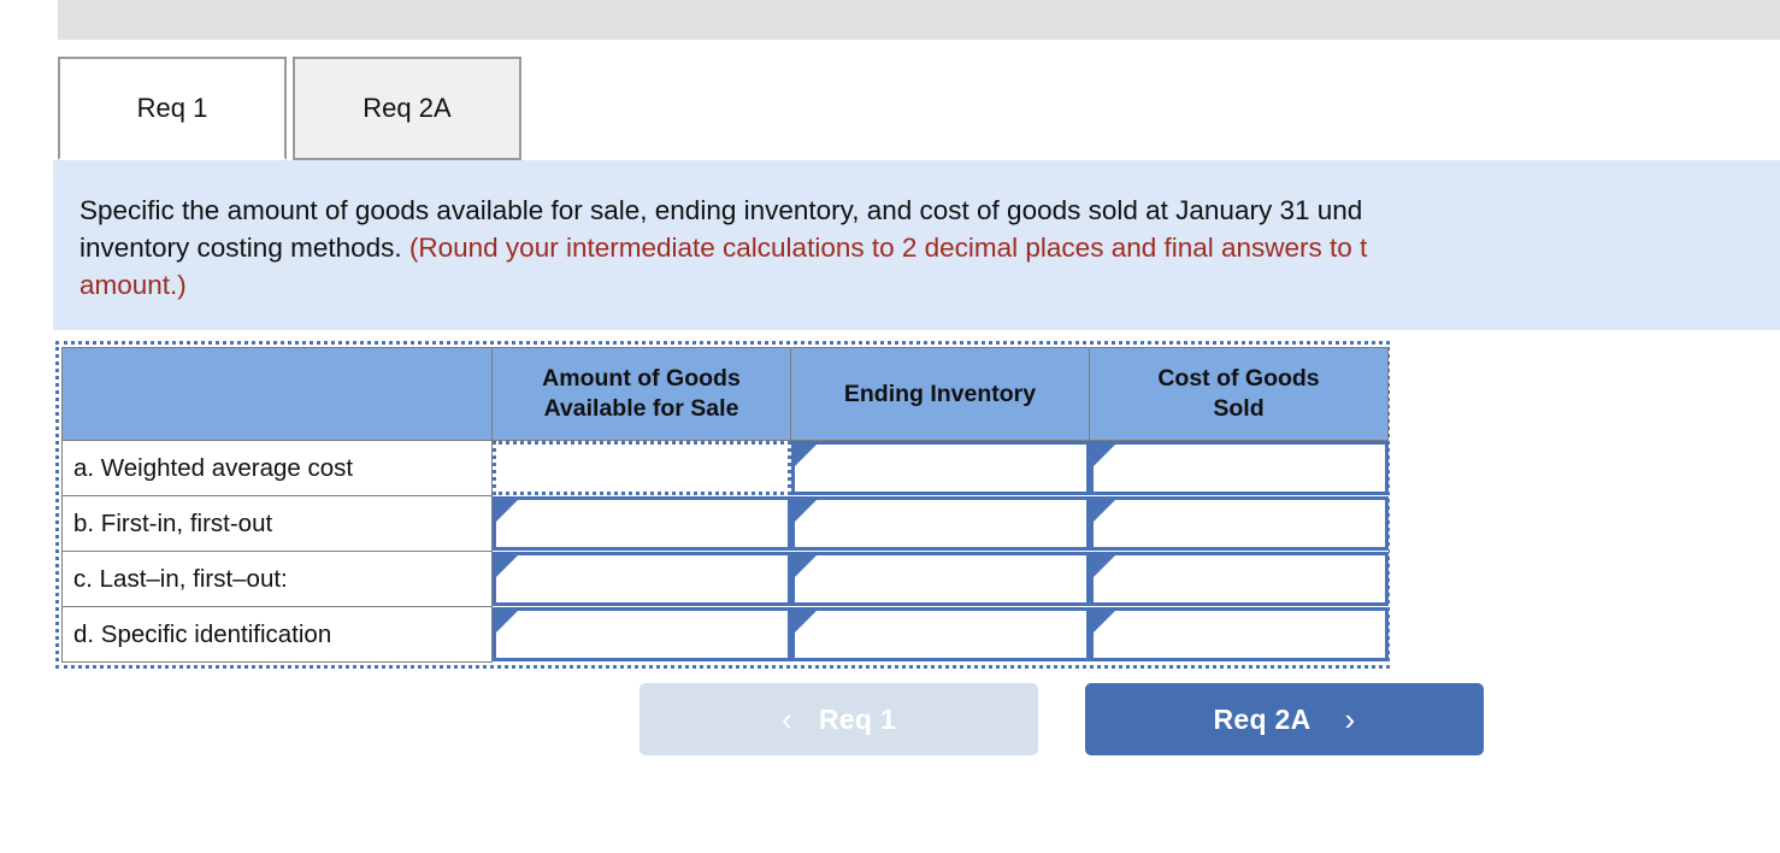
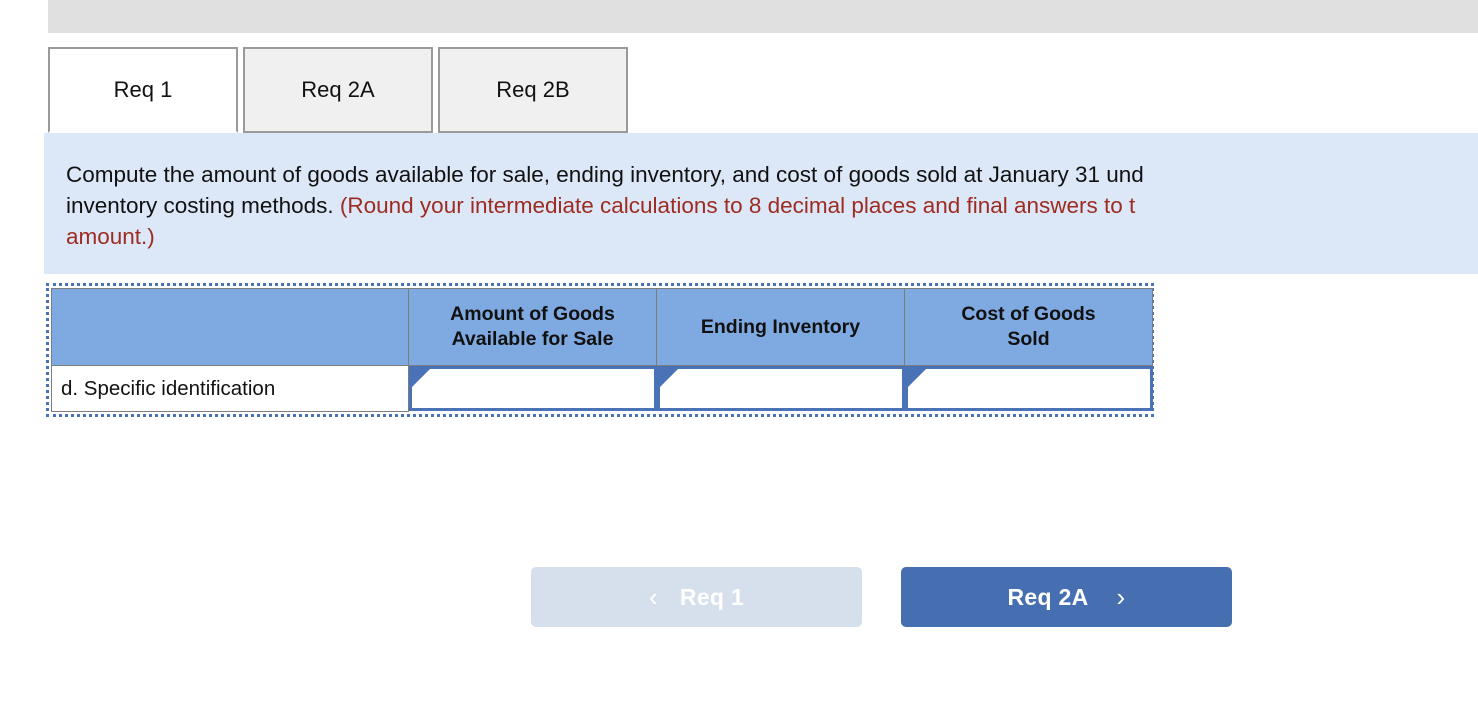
  Req 1
  Req 2A
+ Req 2B
- Specific the amount of goods available for sale, ending inventory, and cost of goods sold at January 31 und
+ Compute the amount of goods available for sale, ending inventory, and cost of goods sold at January 31 und
- inventory costing methods. (Round your intermediate calculations to 2 decimal places and final answers to t
+ inventory costing methods. (Round your intermediate calculations to 8 decimal places and final answers to t
  amount.)
  	Amount of Goods Available for Sale	Ending Inventory	Cost of Goods Sold
- a. Weighted average cost
- b. First-in, first-out
- c. Last–in, first–out:
  d. Specific identification
  ‹
  Req 1
  Req 2A
  ›
